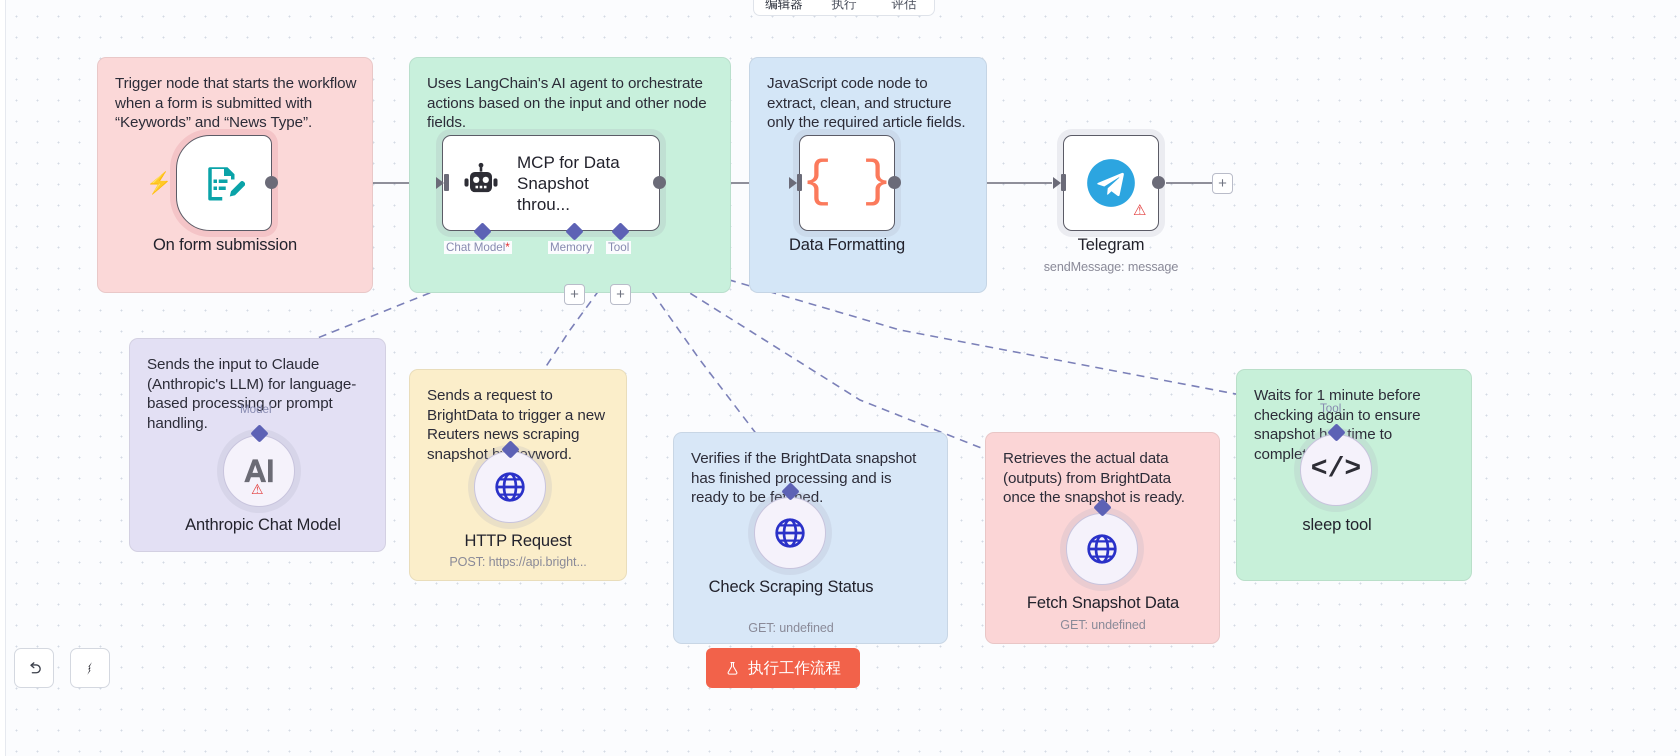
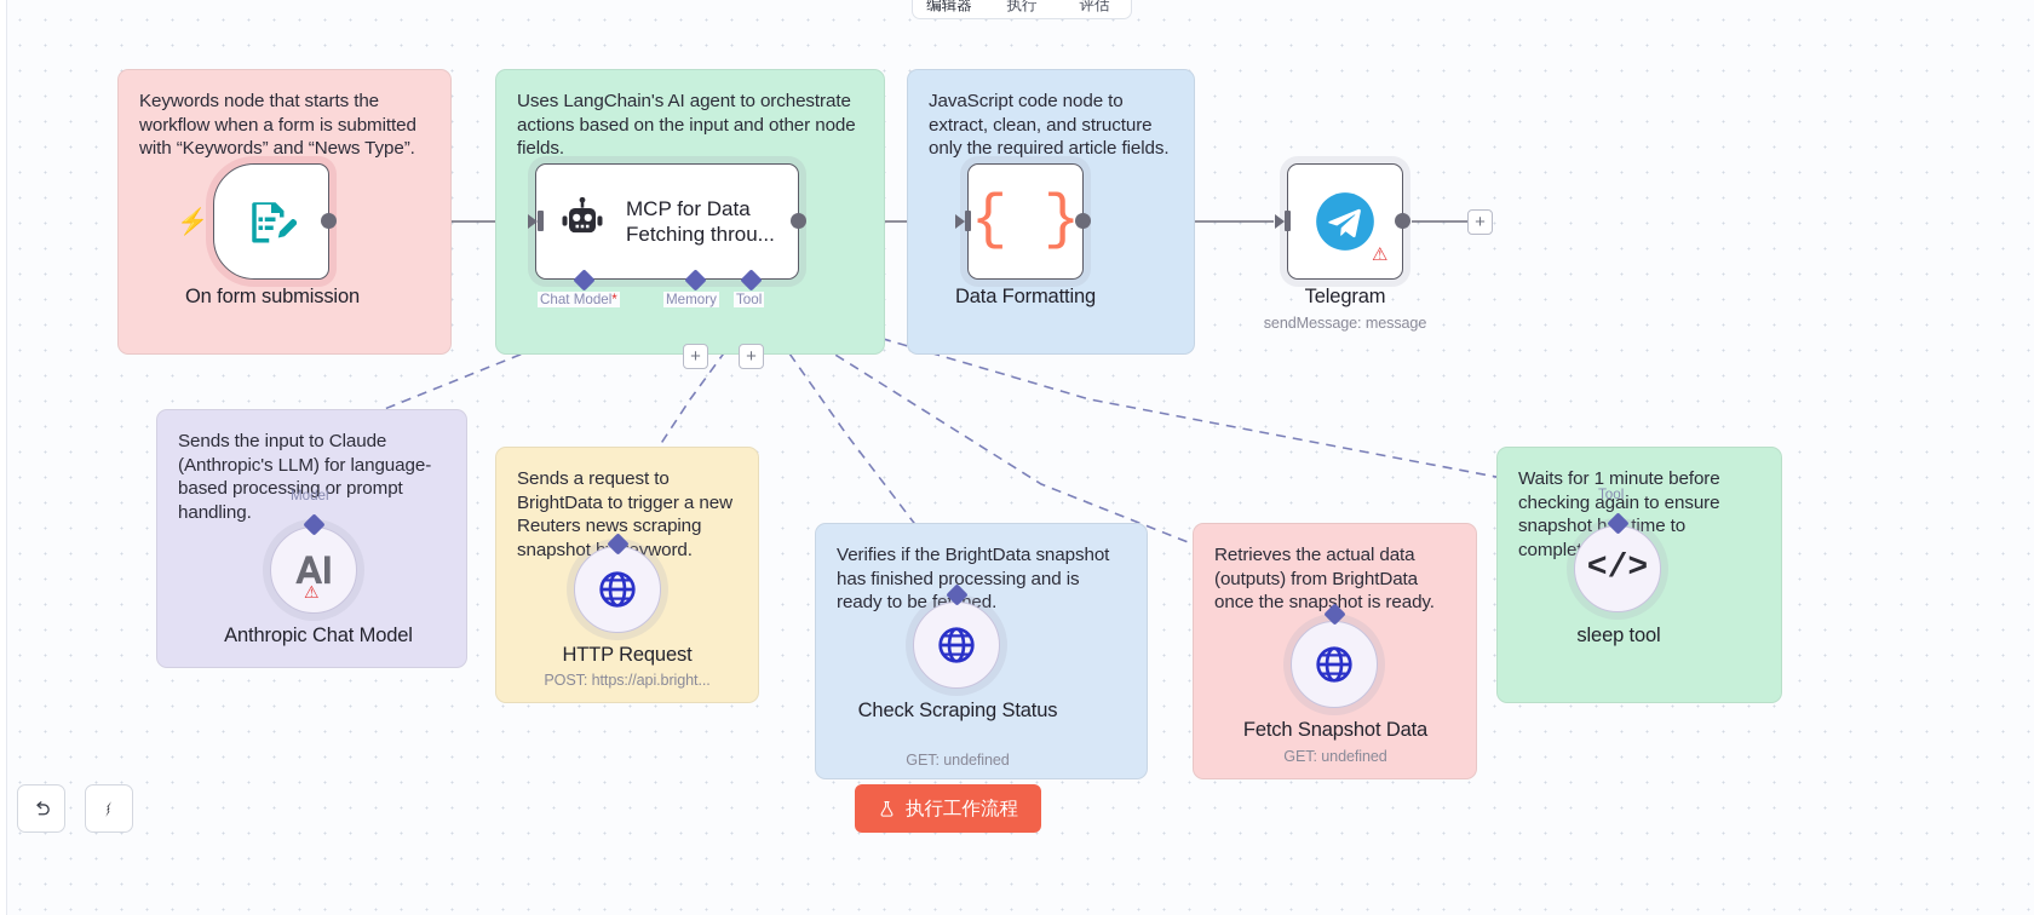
  编辑器
  执行
  评估
- Trigger node that starts the workflow when a form is submitted with “Keywords” and “News Type”.
+ Keywords node that starts the workflow when a form is submitted with “Keywords” and “News Type”.
  ⚡
  On form submission
  Uses LangChain's AI agent to orchestrate actions based on the input and other node fields.
- MCP for Data Snapshot throu...
+ MCP for Data Fetching throu...
  Chat Model*
  Memory
  Tool
  +
  +
  JavaScript code node to extract, clean, and structure only the required article fields.
  { }
  Data Formatting
  ⚠
  Telegram
  sendMessage: message
  +
  Sends the input to Claude (Anthropic's LLM) for language-based processing or prompt handling.
  ⚠
  Model
  Anthropic Chat Model
  Sends a request to BrightData to trigger a new Reuters news scraping snapshotyword.
  HTTP Request
  POST: https://api.bright...
  Verifies if the BrightData snapshot has finished processing and is ready to be feed.
  Check Scraping Status
  GET: undefined
  Retrieves the actual data (outputs) from BrightData once the snapshot is ready.
  Fetch Snapshot Data
  GET: undefined
  Waits for 1 minute before checking again to ensure snapshot h time to comple
  </>
  Tool
  sleep tool
  执行工作流程
